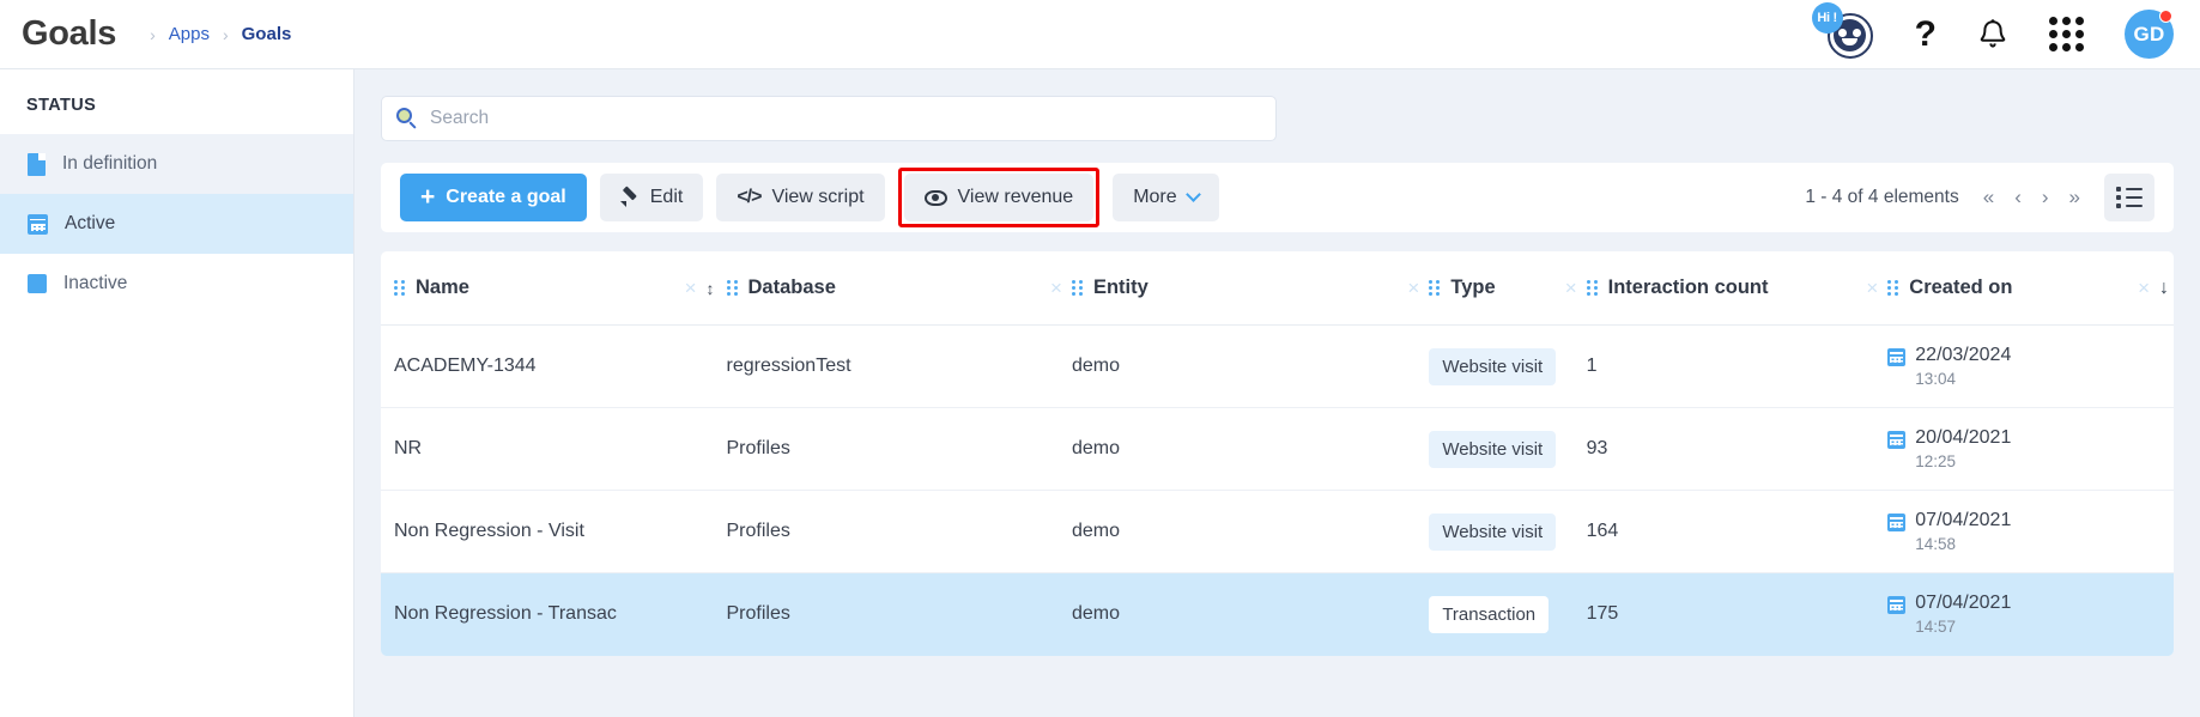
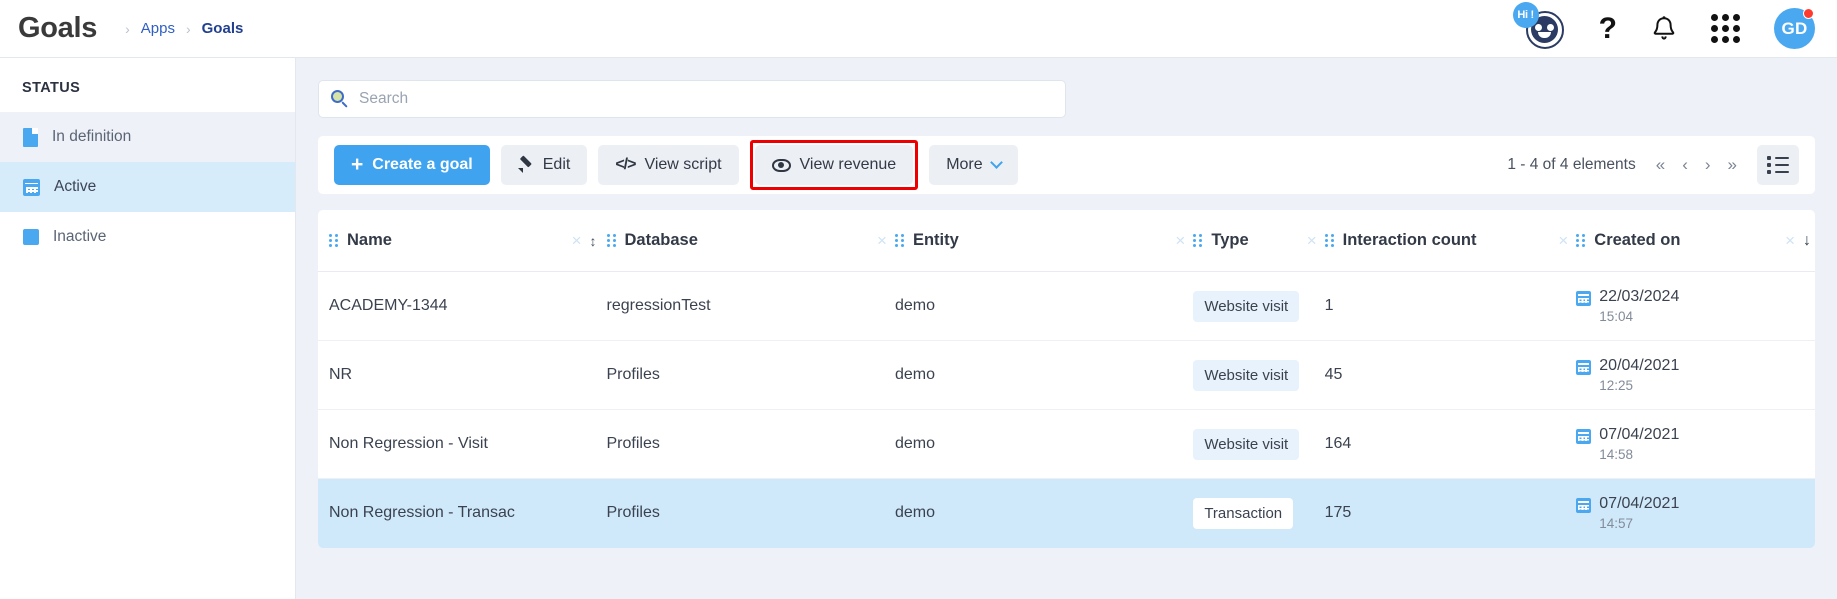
  Goals
  ›
  Apps
  ›
  Goals
  Hi !
  ?
  GD
  STATUS
  In definition
  Active
  Inactive
  Search
  +
  Create a goal
  Edit
  </>
  View script
  View revenue
  More
  1 - 4 of 4 elements
  «
  ‹
  ›
  »
  Name
  ×
  ↕
  Database
  ×
  Entity
  ×
  Type
  ×
  Interaction count
  ×
  Created on
  ×
  ↓
  ACADEMY-1344
  regressionTest
  demo
  Website visit
  1
  22/03/2024
- 13:04
+ 15:04
  NR
  Profiles
  demo
  Website visit
- 93
+ 45
  20/04/2021
  12:25
  Non Regression - Visit
  Profiles
  demo
  Website visit
  164
  07/04/2021
  14:58
  Non Regression - Transac
  Profiles
  demo
  Transaction
  175
  07/04/2021
  14:57
